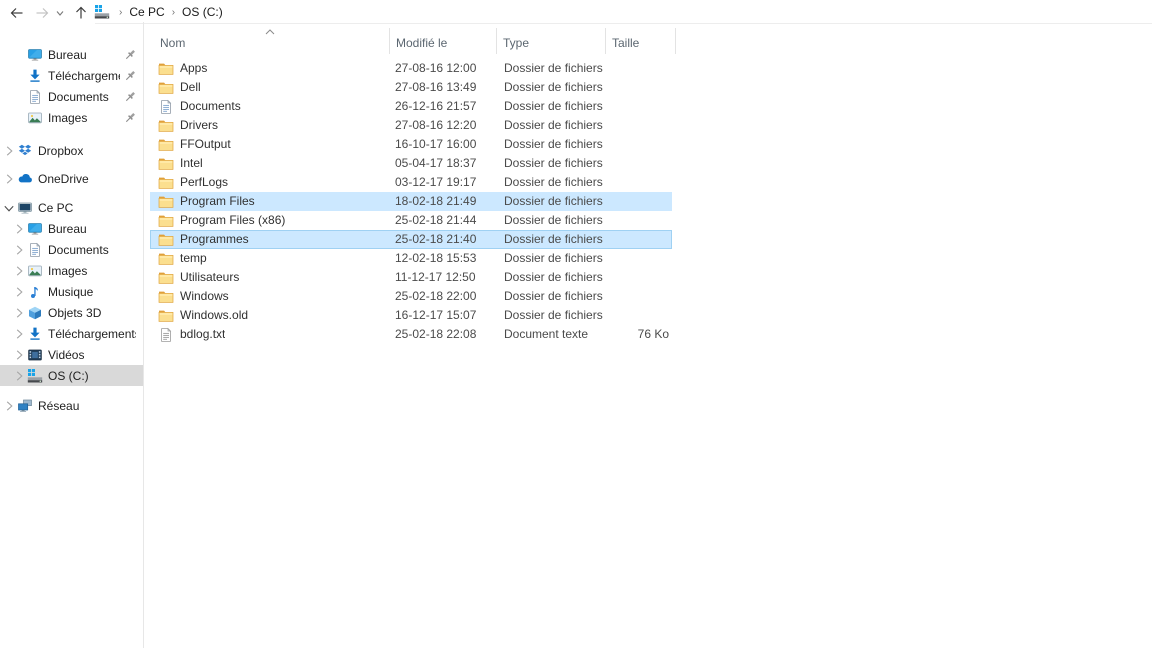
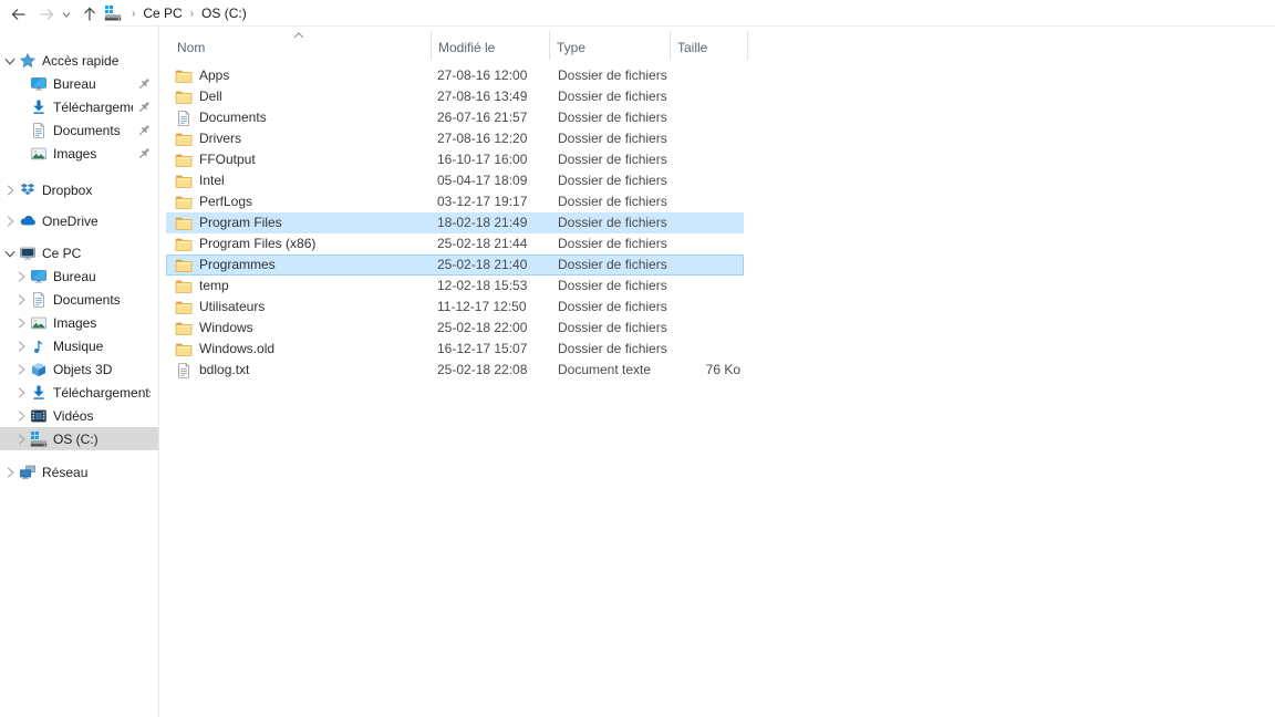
  ›
  Ce PC
  ›
  OS (C:)
+ Accès rapide
  Bureau
  Téléchargem
  Documents
  Images
  Dropbox
  OneDrive
  Ce PC
  Bureau
  Documents
  Images
  Musique
  Objets 3D
  Téléchargement
  Vidéos
  OS (C:)
  Réseau
  Nom
  Modifié le
  Type
  Taille
  Apps
  27-08-16 12:00
  Dossier de fichiers
  Dell
  27-08-16 13:49
  Dossier de fichiers
  Documents
- 26-12-16 21:57
+ 26-07-16 21:57
  Dossier de fichiers
  Drivers
  27-08-16 12:20
  Dossier de fichiers
  FFOutput
  16-10-17 16:00
  Dossier de fichiers
  Intel
- 05-04-17 18:37
+ 05-04-17 18:09
  Dossier de fichiers
  PerfLogs
  03-12-17 19:17
  Dossier de fichiers
  Program Files
  18-02-18 21:49
  Dossier de fichiers
  Program Files (x86)
  25-02-18 21:44
  Dossier de fichiers
  Programmes
  25-02-18 21:40
  Dossier de fichiers
  temp
  12-02-18 15:53
  Dossier de fichiers
  Utilisateurs
  11-12-17 12:50
  Dossier de fichiers
  Windows
  25-02-18 22:00
  Dossier de fichiers
  Windows.old
  16-12-17 15:07
  Dossier de fichiers
  bdlog.txt
  25-02-18 22:08
  Document texte
  76 Ko
